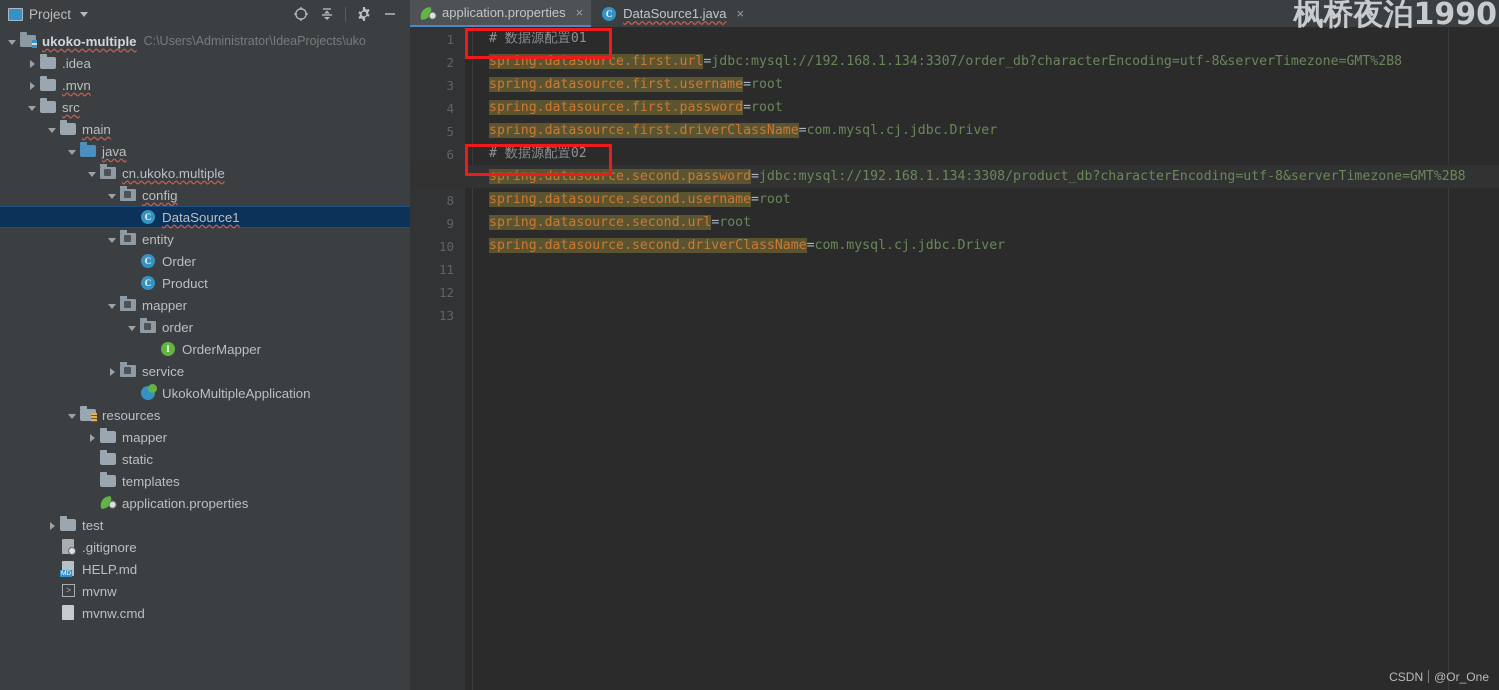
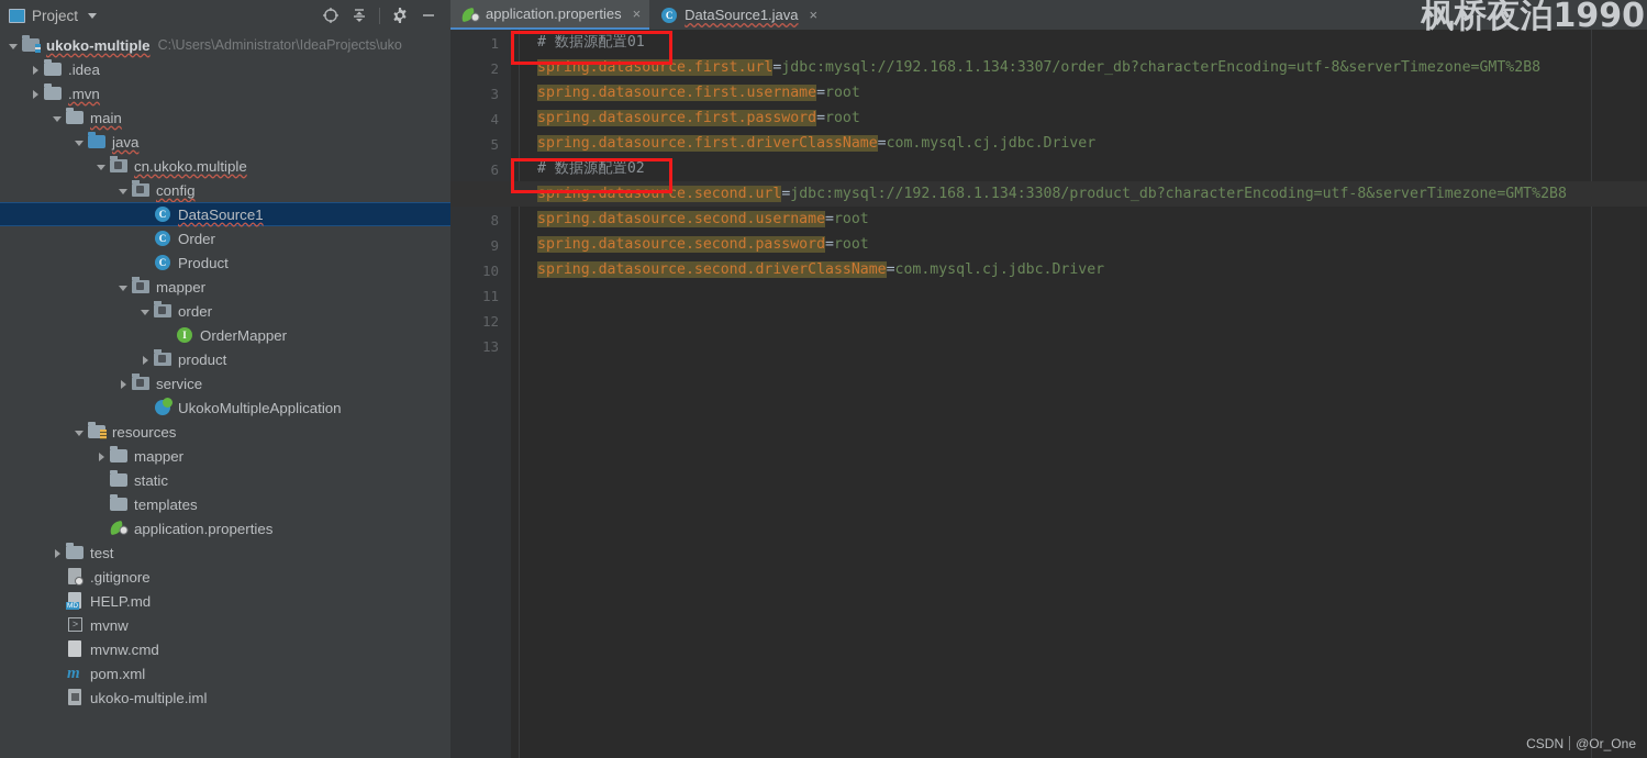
  Project
  ukoko-multiple
  C:\Users\Administrator\IdeaProjects\uko
  .idea
  .mvn
- src
  main
  java
  cn.ukoko.multiple
  config
  C
  DataSource1
- entity
  C
  Order
  C
  Product
  mapper
  order
  I
  OrderMapper
+ product
  service
  UkokoMultipleApplication
  resources
  mapper
  static
  templates
  application.properties
  test
  .gitignore
  HELP.md
  >
  mvnw
  mvnw.cmd
+ m
+ pom.xml
+ ukoko-multiple.iml
  application.properties
  ×
  C
  DataSource1.java
  ×
  1
  2
  3
  4
  5
  6
  8
  9
  10
  11
  12
  13
  # 数据源配置01
  spring.datasource.first.url=jdbc:mysql://192.168.1.134:3307/order_db?characterEncoding=utf-8&serverTimezone=GMT%2B8
  spring.datasource.first.username=root
  spring.datasource.first.password=root
  spring.datasource.first.driverClassName=com.mysql.cj.jdbc.Driver
  # 数据源配置02
- spring.datasource.second.password=jdbc:mysql://192.168.1.134:3308/product_db?characterEncoding=utf-8&serverTimezone=GMT%2B8
+ spring.datasource.second.url=jdbc:mysql://192.168.1.134:3308/product_db?characterEncoding=utf-8&serverTimezone=GMT%2B8
  spring.datasource.second.username=root
- spring.datasource.second.url=root
+ spring.datasource.second.password=root
  spring.datasource.second.driverClassName=com.mysql.cj.jdbc.Driver
  枫桥夜泊1990
  CSDN @Or_One
